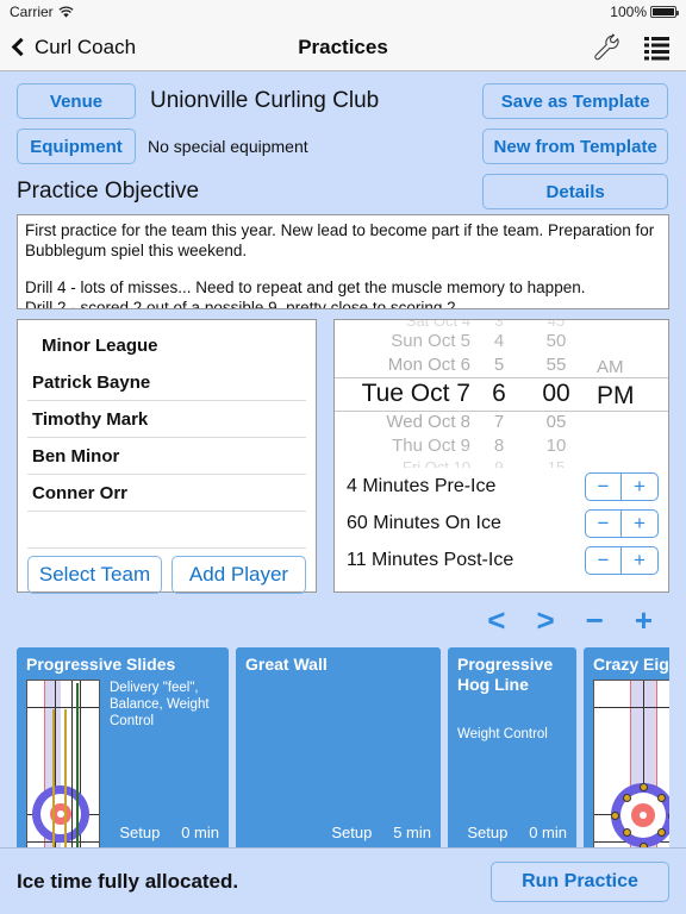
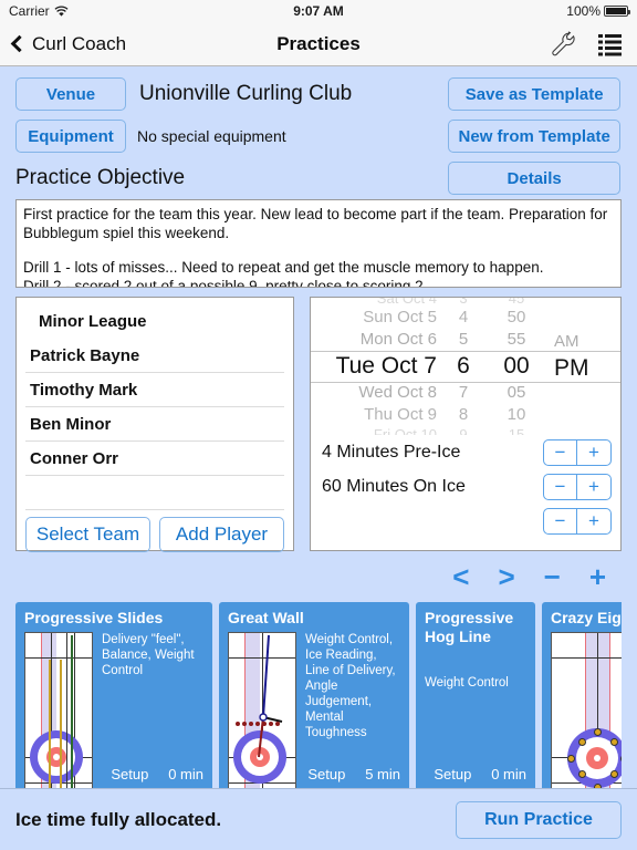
  Carrier
+ 9:07 AM
  100%
  Curl Coach
  Practices
  Venue
  Unionville Curling Club
  Equipment
  No special equipment
  Practice Objective
  Save as Template
  New from Template
  Details
  First practice for the team this year. New lead to become part if the team. Preparation for Bubblegum spiel this weekend.
- Drill 4 - lots of misses... Need to repeat and get the muscle memory to happen.
+ Drill 1 - lots of misses... Need to repeat and get the muscle memory to happen.
  Drill 2 - scored 2 out of a possible 9, pretty close to scoring 2
  Minor League
  Patrick Bayne
  Timothy Mark
  Ben Minor
  Conner Orr
  Select Team
  Add Player
  Sat Oct 4
  Sun Oct 5
  Mon Oct 6
  Tue Oct 7
  Wed Oct 8
  Thu Oct 9
  Fri Oct 10
  3
  4
  5
  6
  7
  8
  9
  45
  50
  55
  00
  05
  10
  15
  AM
  PM
  4 Minutes Pre-Ice
  −
  +
  60 Minutes On Ice
  −
  +
- 11 Minutes Post-Ice
  −
  +
  <
  >
  −
  +
  Progressive Slides
  Delivery "feel", Balance, Weight Control
  Setup 0 min
  Great Wall
+ Weight Control, Ice Reading, Line of Delivery, Angle Judgement, Mental Toughness
  Setup 5 min
  Progressive Hog Line
  Weight Control
  Setup 0 min
  Crazy Eig
  Ice time fully allocated.
  Run Practice
